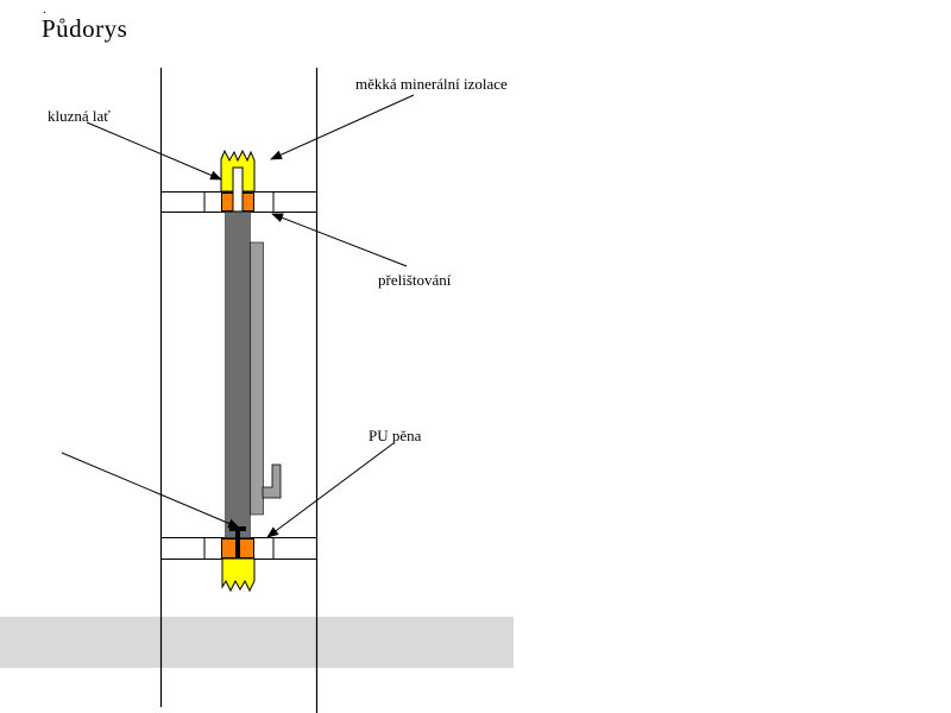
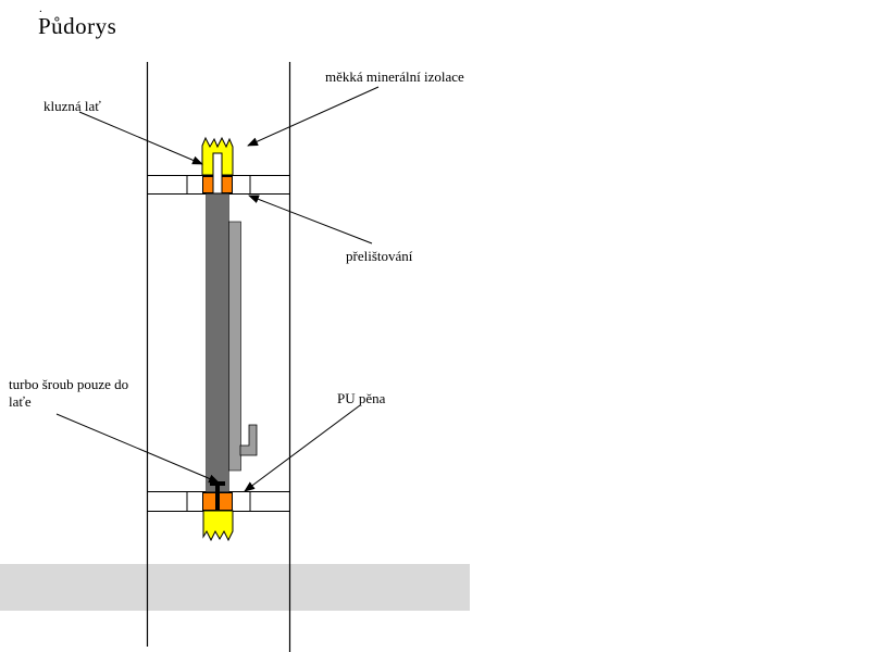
  .
  Půdorys
  měkká minerální izolace
  kluzná lať
  přelištování
+ turbo šroub pouze do laťe
  PU pěna
